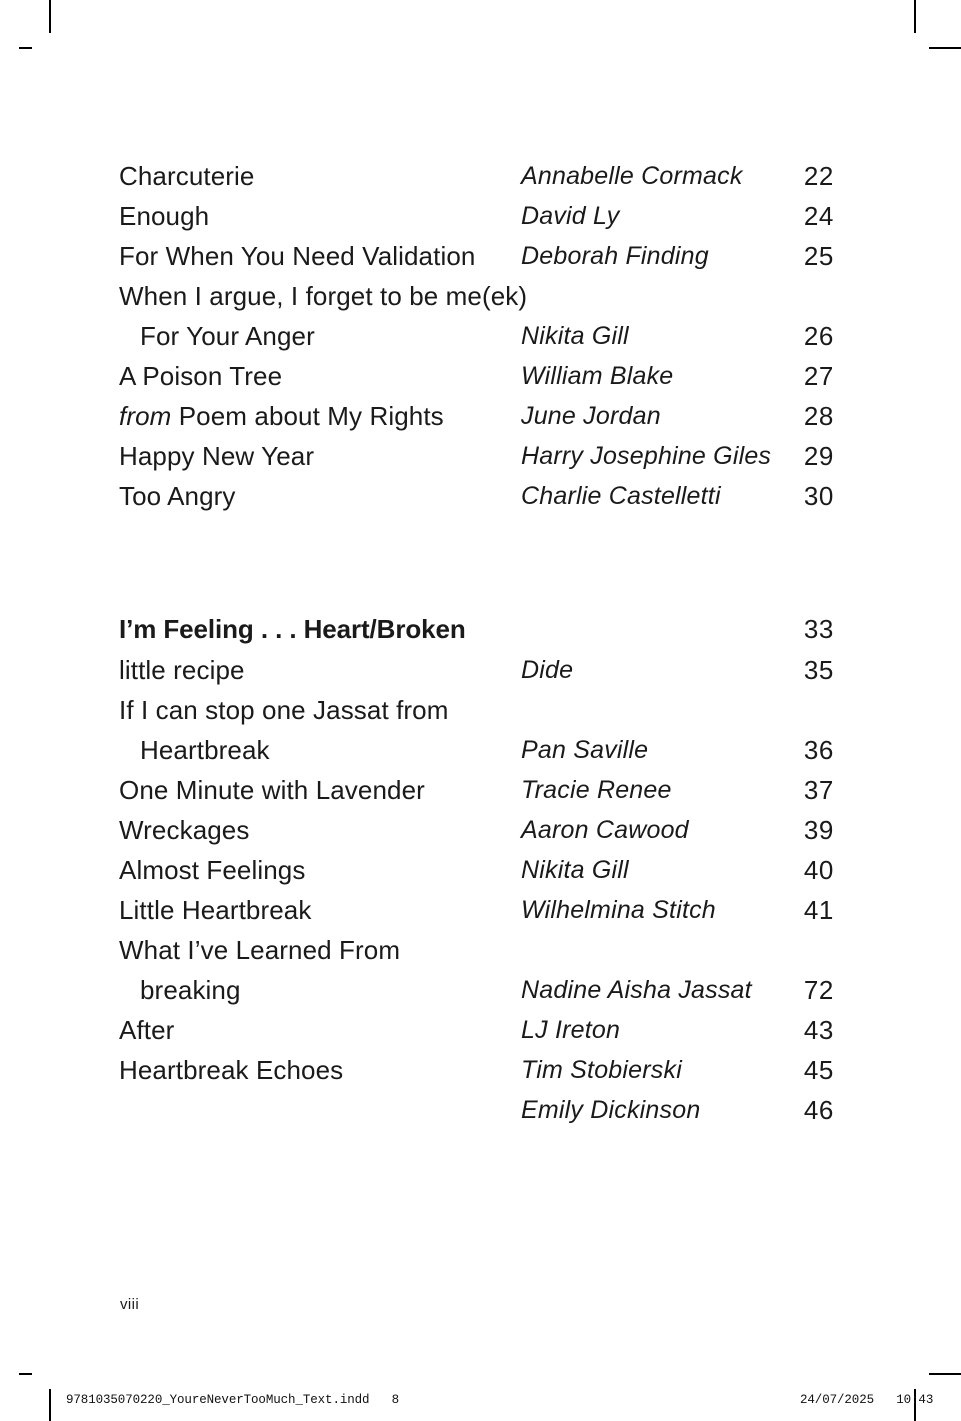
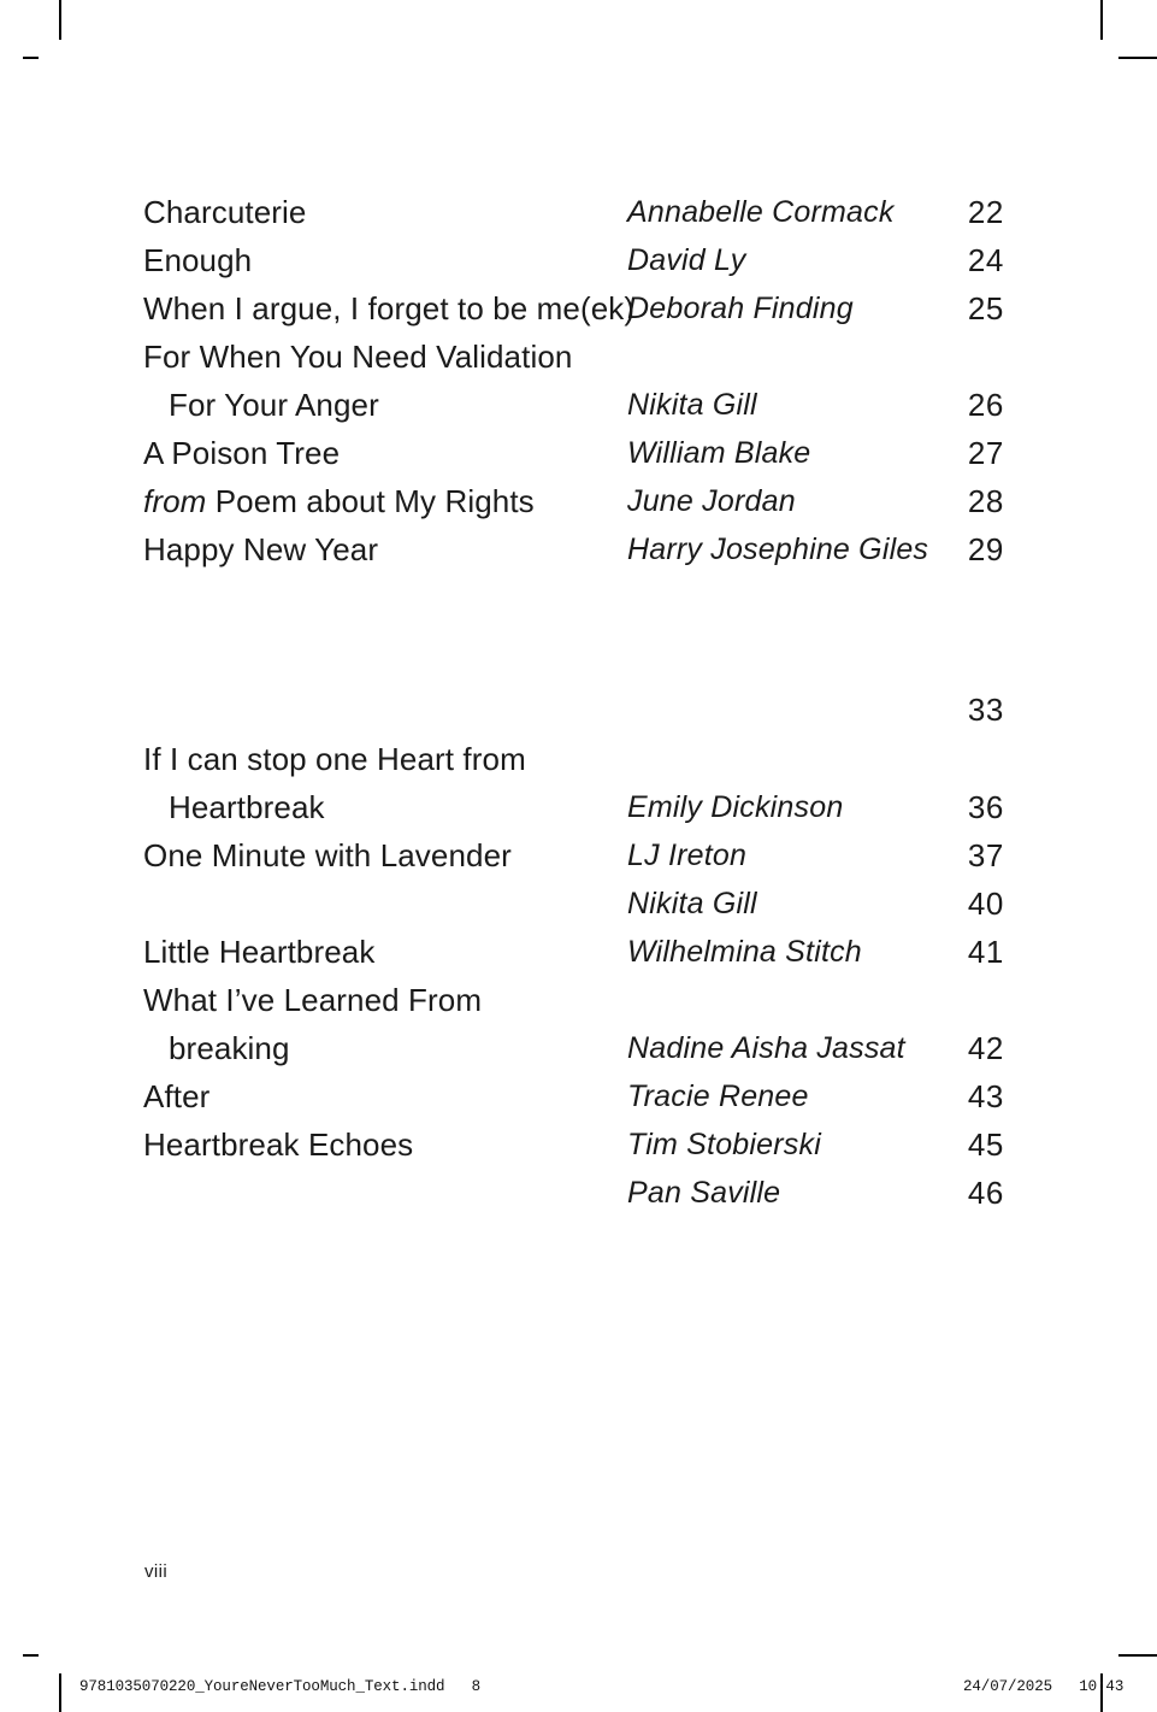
  Charcuterie
  Annabelle Cormack
  22
  Enough
  David Ly
  24
- For When You Need Validation
+ When I argue, I forget to be me(ek)
  Deborah Finding
  25
- When I argue, I forget to be me(ek)
+ For When You Need Validation
  For Your Anger
  Nikita Gill
  26
  A Poison Tree
  William Blake
  27
  from Poem about My Rights
  June Jordan
  28
  Happy New Year
  Harry Josephine Giles
  29
- Too Angry
- Charlie Castelletti
- 30
- I’m Feeling . . . Heart/Broken
  33
- little recipe
- Dide
- 35
- If I can stop one Jassat from
+ If I can stop one Heart from
  Heartbreak
- Pan Saville
+ Emily Dickinson
  36
  One Minute with Lavender
- Tracie Renee
+ LJ Ireton
  37
- Wreckages
- Aaron Cawood
- 39
- Almost Feelings
  Nikita Gill
  40
  Little Heartbreak
  Wilhelmina Stitch
  41
  What I’ve Learned From
  breaking
  Nadine Aisha Jassat
- 72
+ 42
  After
- LJ Ireton
+ Tracie Renee
  43
  Heartbreak Echoes
  Tim Stobierski
  45
- Emily Dickinson
+ Pan Saville
  46
  viii
  9781035070220_YoureNeverTooMuch_Text.indd 8
  24/07/2025 10:43
